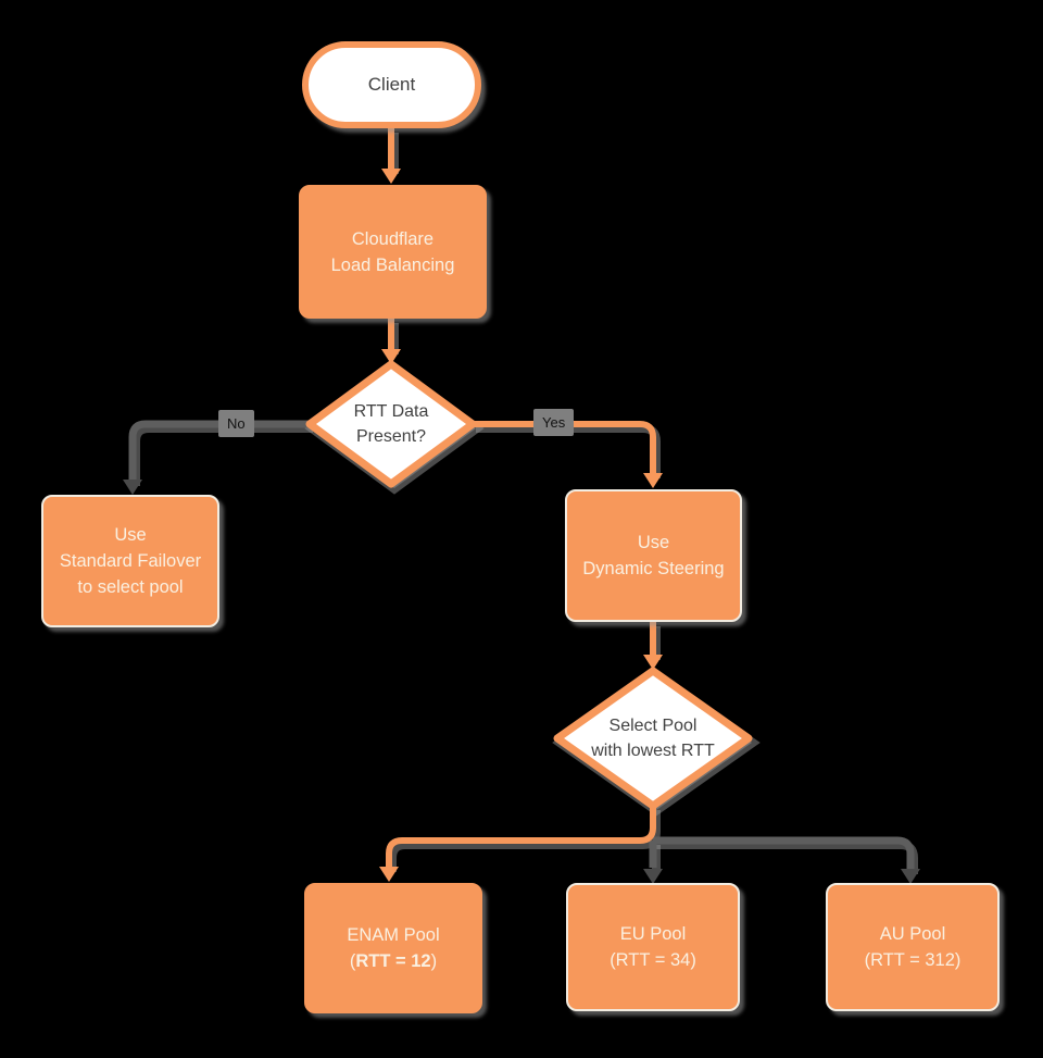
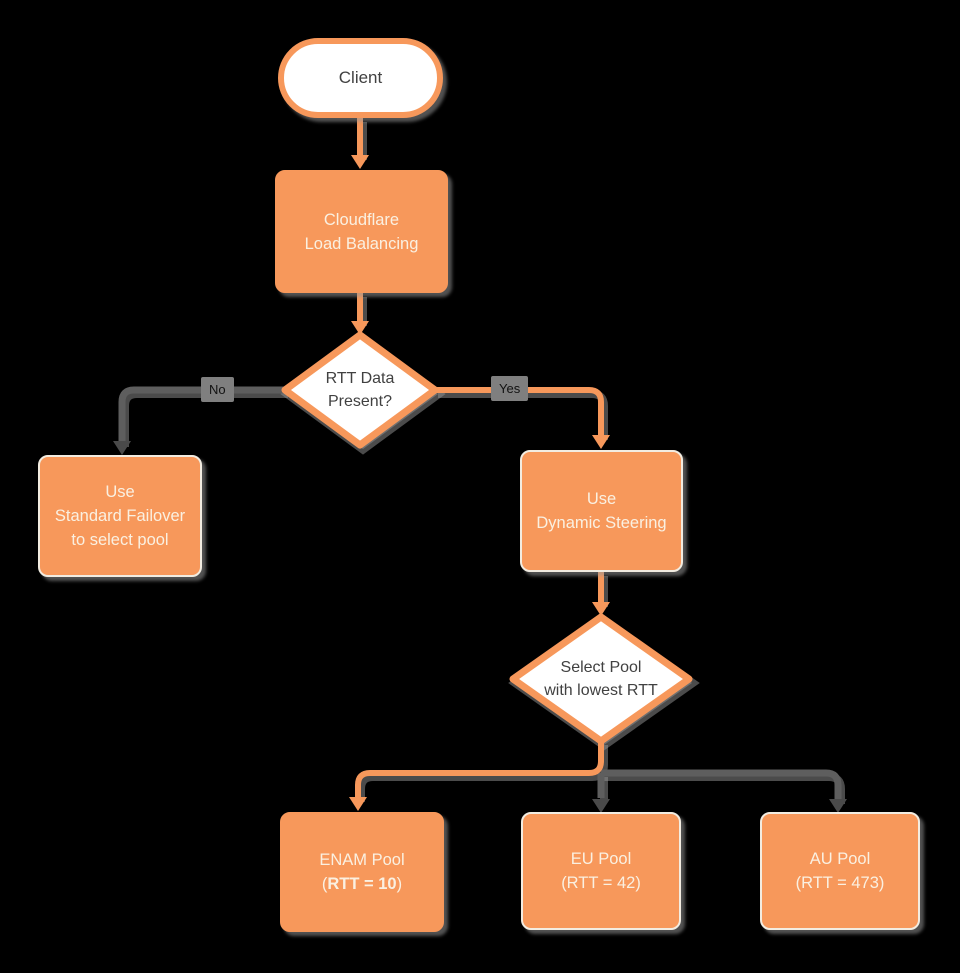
  Client
  Cloudflare
  Load Balancing
  RTT Data
  Present?
  No
  Yes
  Use
  Standard Failover
  to select pool
  Use
  Dynamic Steering
  Select Pool
  with lowest RTT
  ENAM Pool
- (RTT = 12)
+ (RTT = 10)
  EU Pool
- (RTT = 34)
+ (RTT = 42)
  AU Pool
- (RTT = 312)
+ (RTT = 473)
